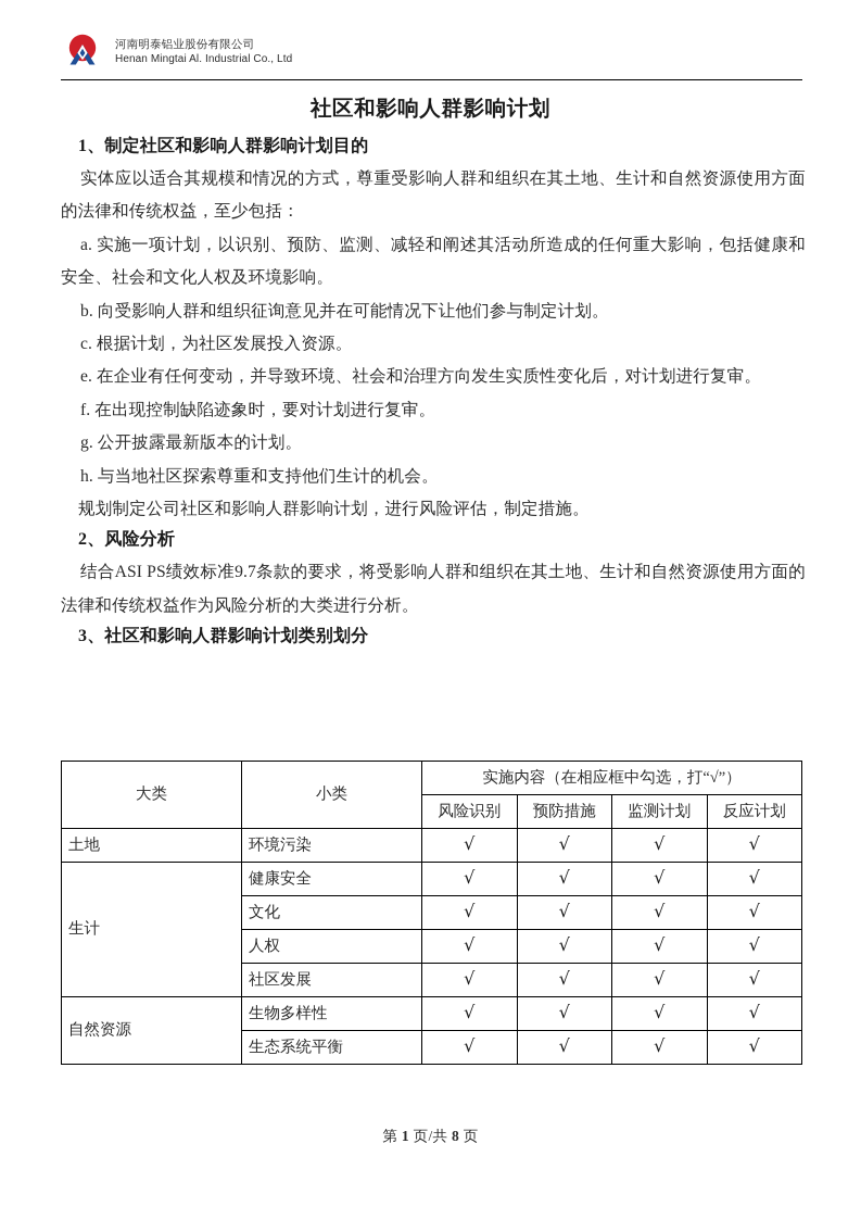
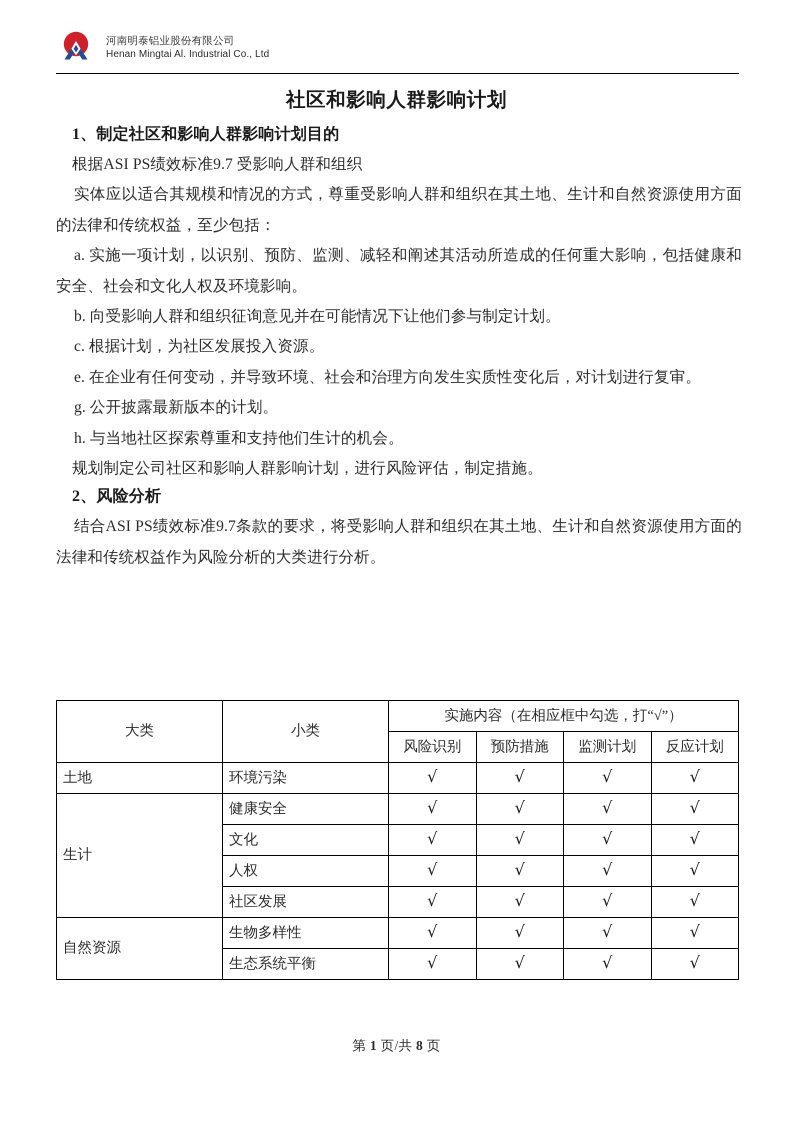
  河南明泰铝业股份有限公司
  Henan Mingtai Al. Industrial Co., Ltd
  社区和影响人群影响计划
  1、制定社区和影响人群影响计划目的
+ 根据ASI PS绩效标准9.7 受影响人群和组织
  实体应以适合其规模和情况的方式，尊重受影响人群和组织在其土地、生计和自然资源使用方面的法律和传统权益，至少包括：
  a. 实施一项计划，以识别、预防、监测、减轻和阐述其活动所造成的任何重大影响，包括健康和安全、社会和文化人权及环境影响。
  b. 向受影响人群和组织征询意见并在可能情况下让他们参与制定计划。
  c. 根据计划，为社区发展投入资源。
  e. 在企业有任何变动，并导致环境、社会和治理方向发生实质性变化后，对计划进行复审。
- f. 在出现控制缺陷迹象时，要对计划进行复审。
  g. 公开披露最新版本的计划。
  h. 与当地社区探索尊重和支持他们生计的机会。
  规划制定公司社区和影响人群影响计划，进行风险评估，制定措施。
  2、风险分析
  结合ASI PS绩效标准9.7条款的要求，将受影响人群和组织在其土地、生计和自然资源使用方面的法律和传统权益作为风险分析的大类进行分析。
- 3、社区和影响人群影响计划类别划分
  大类	小类	实施内容（在相应框中勾选，打“√”）
  风险识别	预防措施	监测计划	反应计划
  土地	环境污染	√	√	√	√
  生计	健康安全	√	√	√	√
  文化	√	√	√	√
  人权	√	√	√	√
  社区发展	√	√	√	√
  自然资源	生物多样性	√	√	√	√
  生态系统平衡	√	√	√	√
  第 1 页/共 8 页
